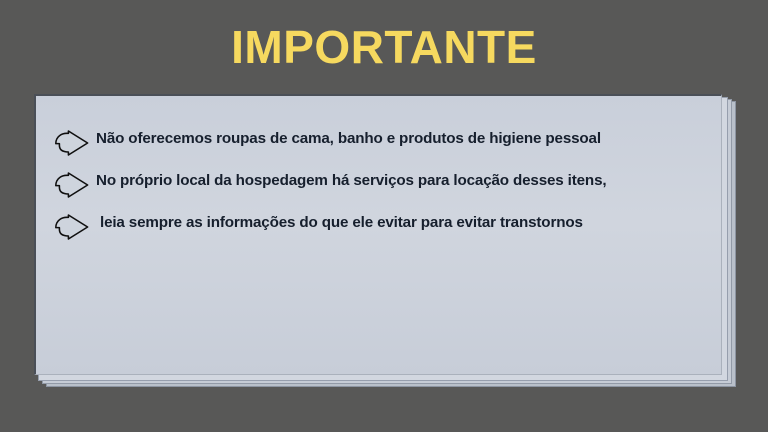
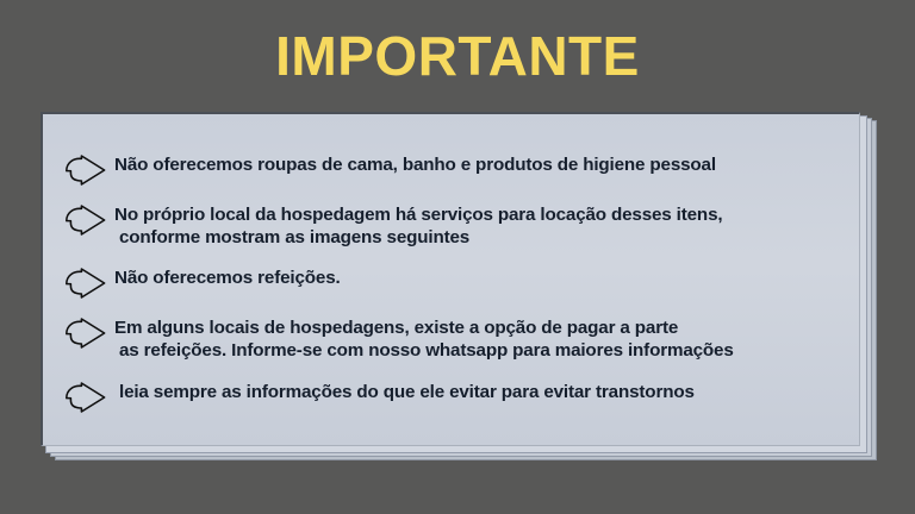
  IMPORTANTE
  Não oferecemos roupas de cama, banho e produtos de higiene pessoal
  No próprio local da hospedagem há serviços para locação desses itens,
+ conforme mostram as imagens seguintes
+ Não oferecemos refeições.
+ Em alguns locais de hospedagens, existe a opção de pagar a parte
+ as refeições. Informe-se com nosso whatsapp para maiores informações
  leia sempre as informações do que ele evitar para evitar transtornos
